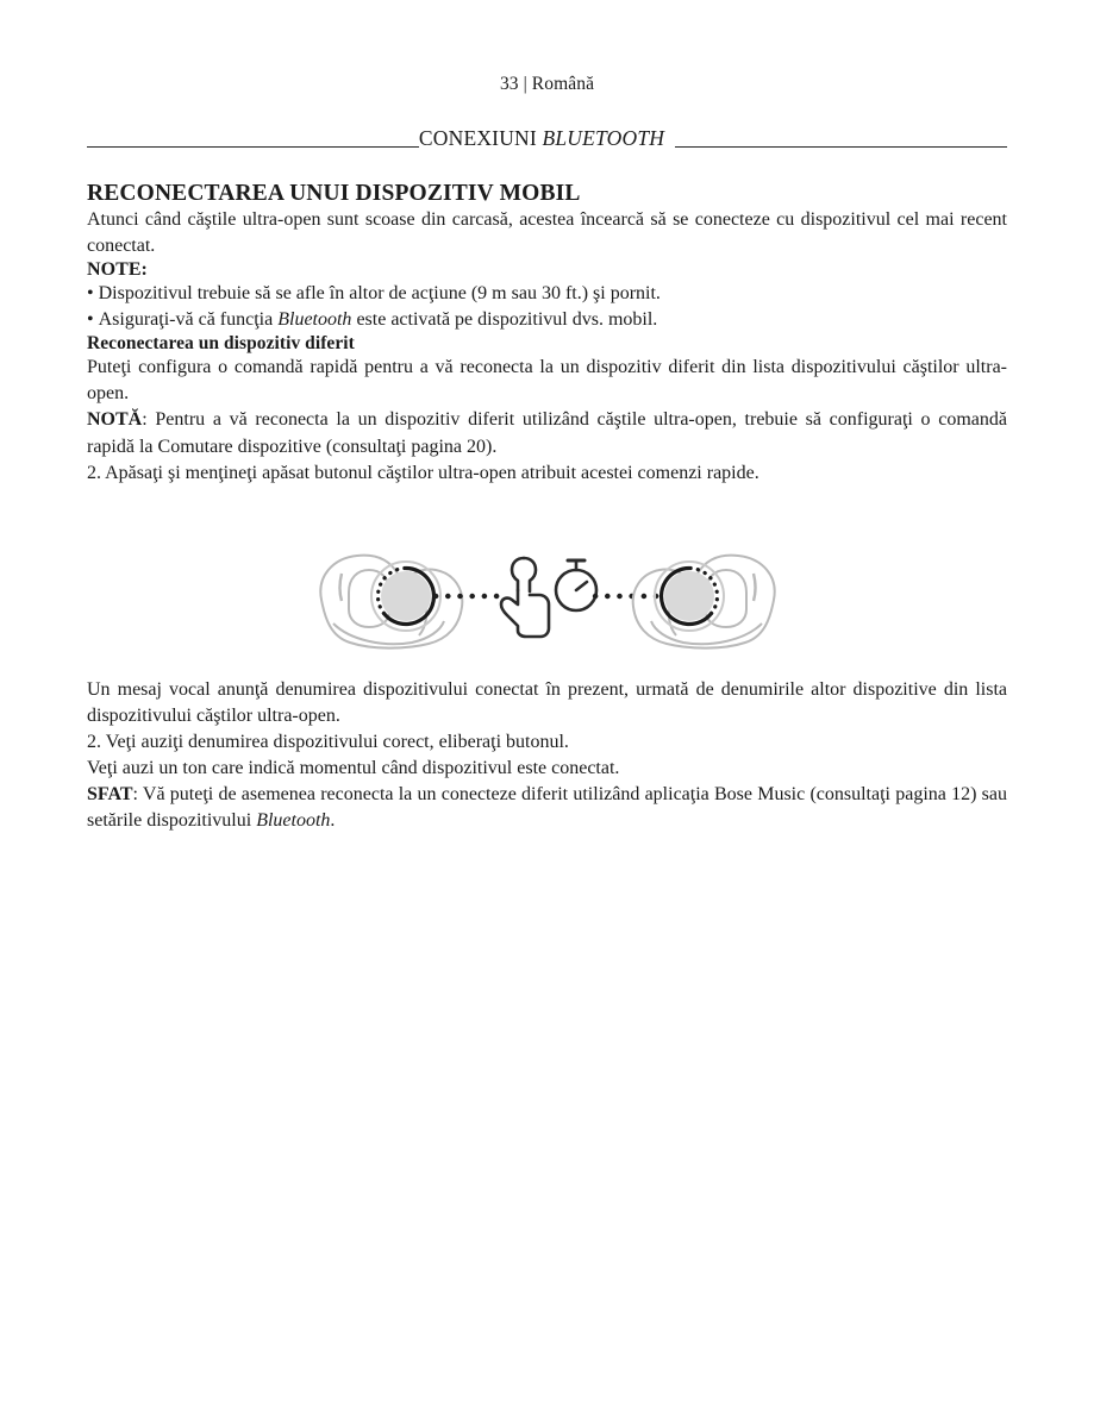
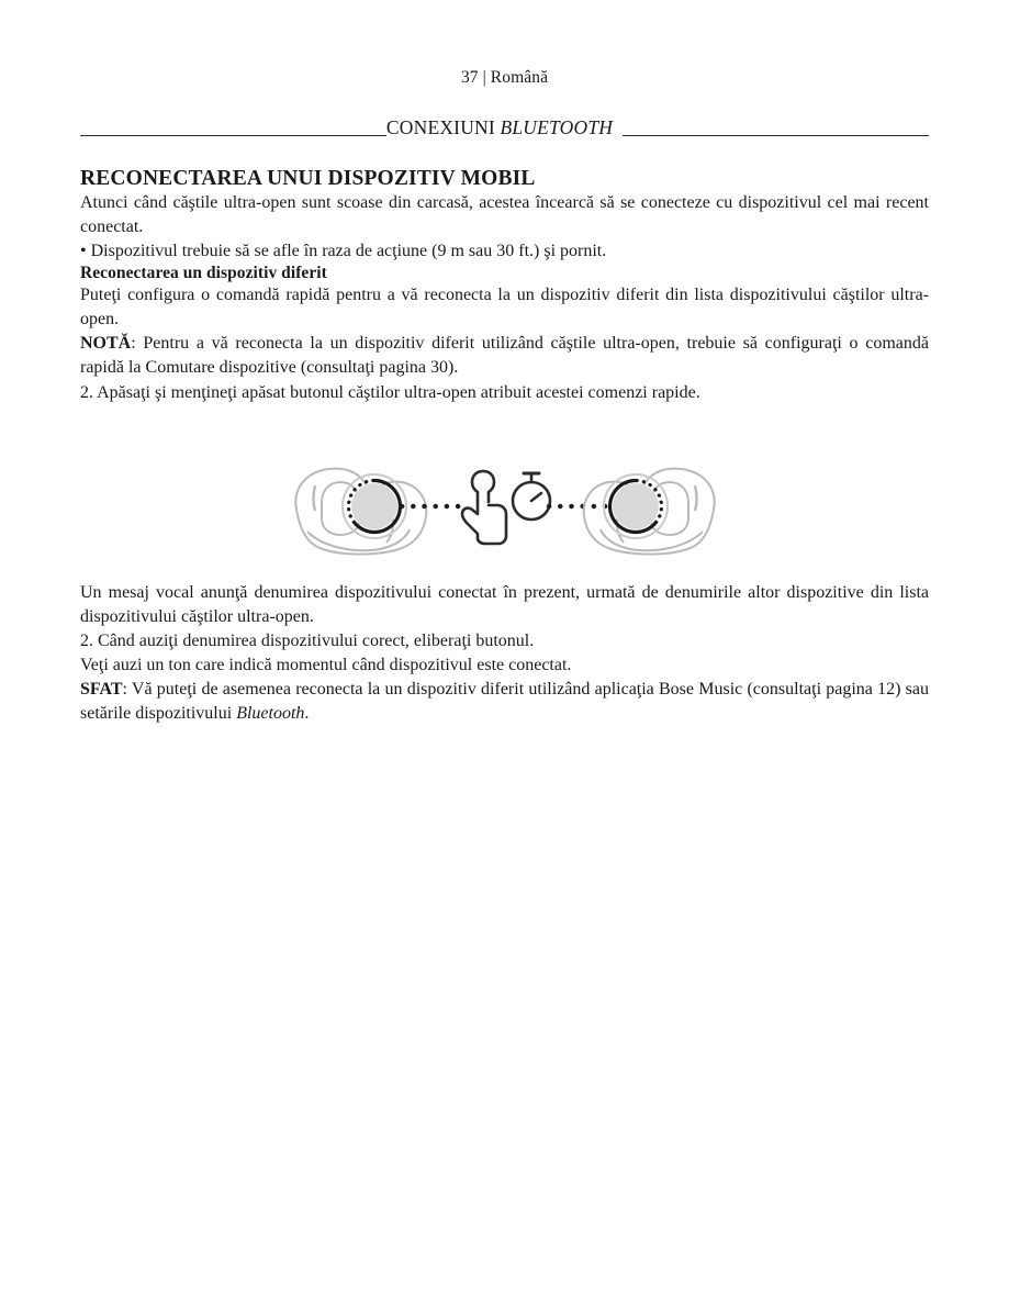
- 33 | Română
+ 37 | Română
  CONEXIUNI BLUETOOTH
  RECONECTAREA UNUI DISPOZITIV MOBIL
  Atunci când căştile ultra-open sunt scoase din carcasă, acestea încearcă să se conecteze cu dispozitivul cel mai recent conectat.
- NOTE:
- • Dispozitivul trebuie să se afle în altor de acţiune (9 m sau 30 ft.) şi pornit.
+ • Dispozitivul trebuie să se afle în raza de acţiune (9 m sau 30 ft.) şi pornit.
- • Asiguraţi-vă că funcţia Bluetooth este activată pe dispozitivul dvs. mobil.
  Reconectarea un dispozitiv diferit
  Puteţi configura o comandă rapidă pentru a vă reconecta la un dispozitiv diferit din lista dispozitivului căştilor ultra-open.
- NOTĂ: Pentru a vă reconecta la un dispozitiv diferit utilizând căştile ultra-open, trebuie să configuraţi o comandă rapidă la Comutare dispozitive (consultaţi pagina 20).
+ NOTĂ: Pentru a vă reconecta la un dispozitiv diferit utilizând căştile ultra-open, trebuie să configuraţi o comandă rapidă la Comutare dispozitive (consultaţi pagina 30).
  2. Apăsaţi şi menţineţi apăsat butonul căştilor ultra-open atribuit acestei comenzi rapide.
  Un mesaj vocal anunţă denumirea dispozitivului conectat în prezent, urmată de denumirile altor dispozitive din lista dispozitivului căştilor ultra-open.
- 2. Veţi auziţi denumirea dispozitivului corect, eliberaţi butonul.
+ 2. Când auziţi denumirea dispozitivului corect, eliberaţi butonul.
  Veţi auzi un ton care indică momentul când dispozitivul este conectat.
- SFAT: Vă puteţi de asemenea reconecta la un conecteze diferit utilizând aplicaţia Bose Music (consultaţi pagina 12) sau setările dispozitivului Bluetooth.
+ SFAT: Vă puteţi de asemenea reconecta la un dispozitiv diferit utilizând aplicaţia Bose Music (consultaţi pagina 12) sau setările dispozitivului Bluetooth.
